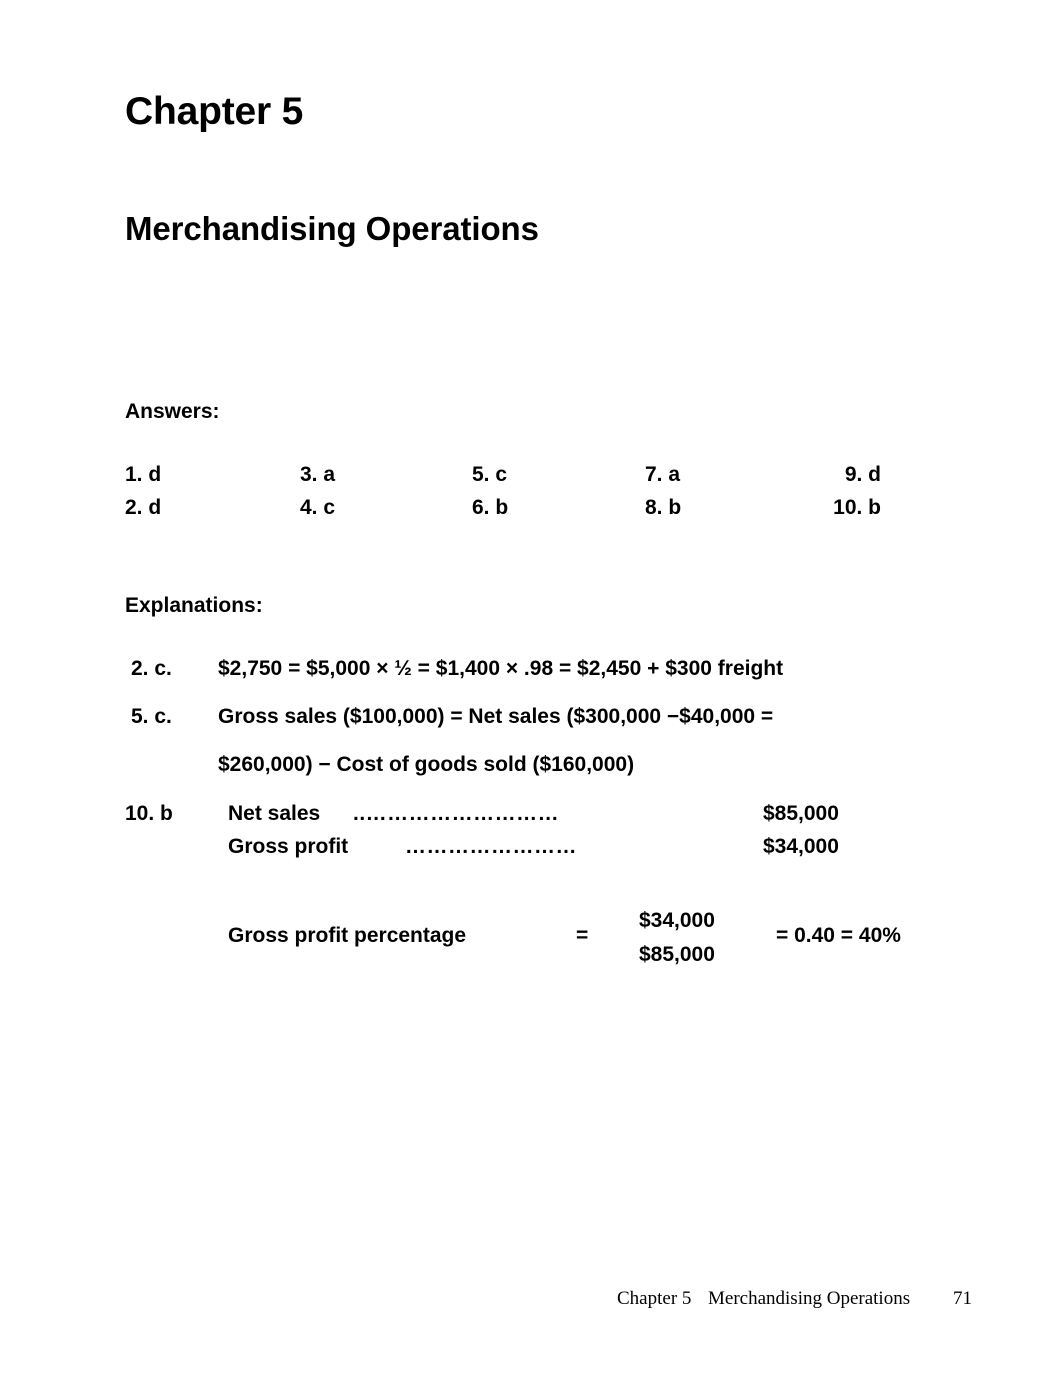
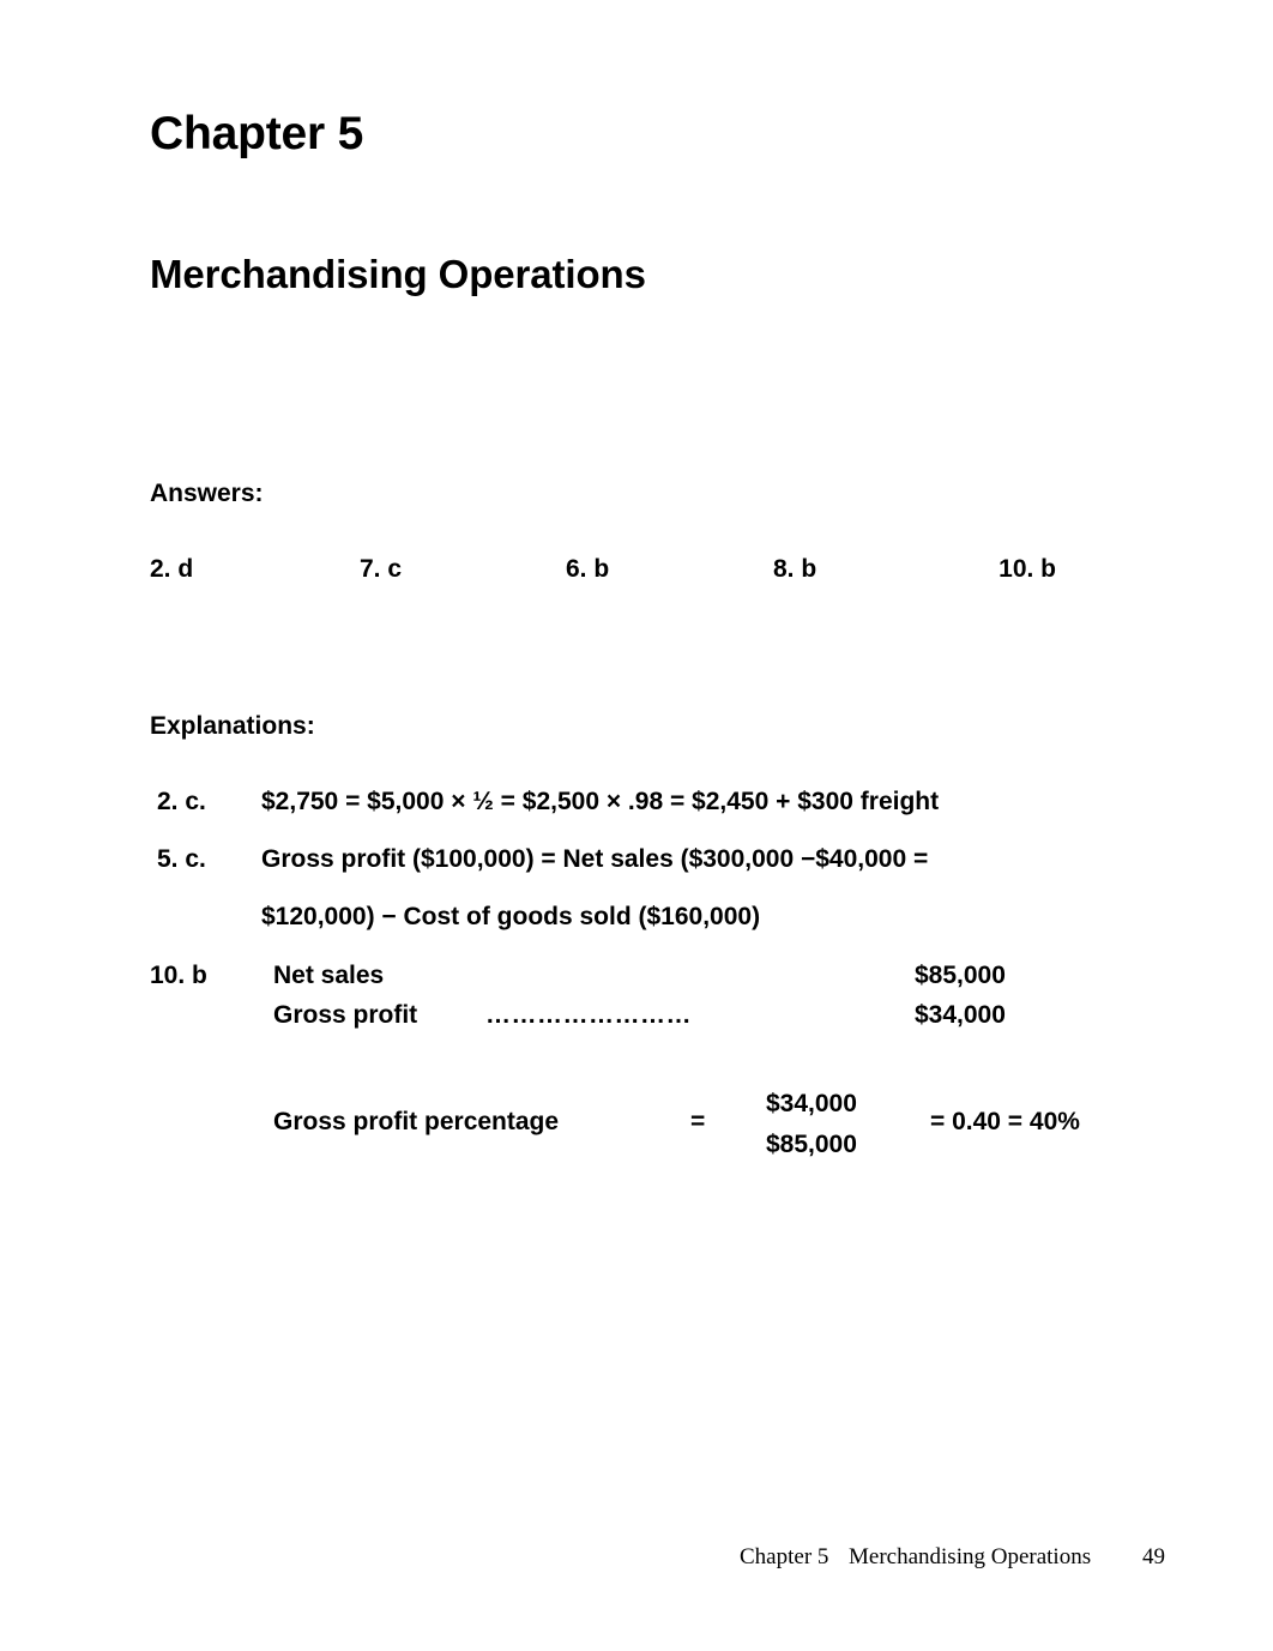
  Chapter 5
  Merchandising Operations
  Answers:
- 1. d
- 3. a
- 5. c
- 7. a
- 9. d
  2. d
- 4. c
+ 7. c
  6. b
  8. b
  10. b
  Explanations:
  2. c.
- $2,750 = $5,000 × ½ = $1,400 × .98 = $2,450 + $300 freight
+ $2,750 = $5,000 × ½ = $2,500 × .98 = $2,450 + $300 freight
  5. c.
- Gross sales ($100,000) = Net sales ($300,000 −$40,000 =
+ Gross profit ($100,000) = Net sales ($300,000 −$40,000 =
- $260,000) − Cost of goods sold ($160,000)
+ $120,000) − Cost of goods sold ($160,000)
  10. b
  Net sales
- ………………………..
  $85,000
  Gross profit
  ……………………
  $34,000
  Gross profit percentage
  =
  $34,000
  $85,000
  = 0.40 = 40%
  Chapter 5
  Merchandising Operations
- 71
+ 49
